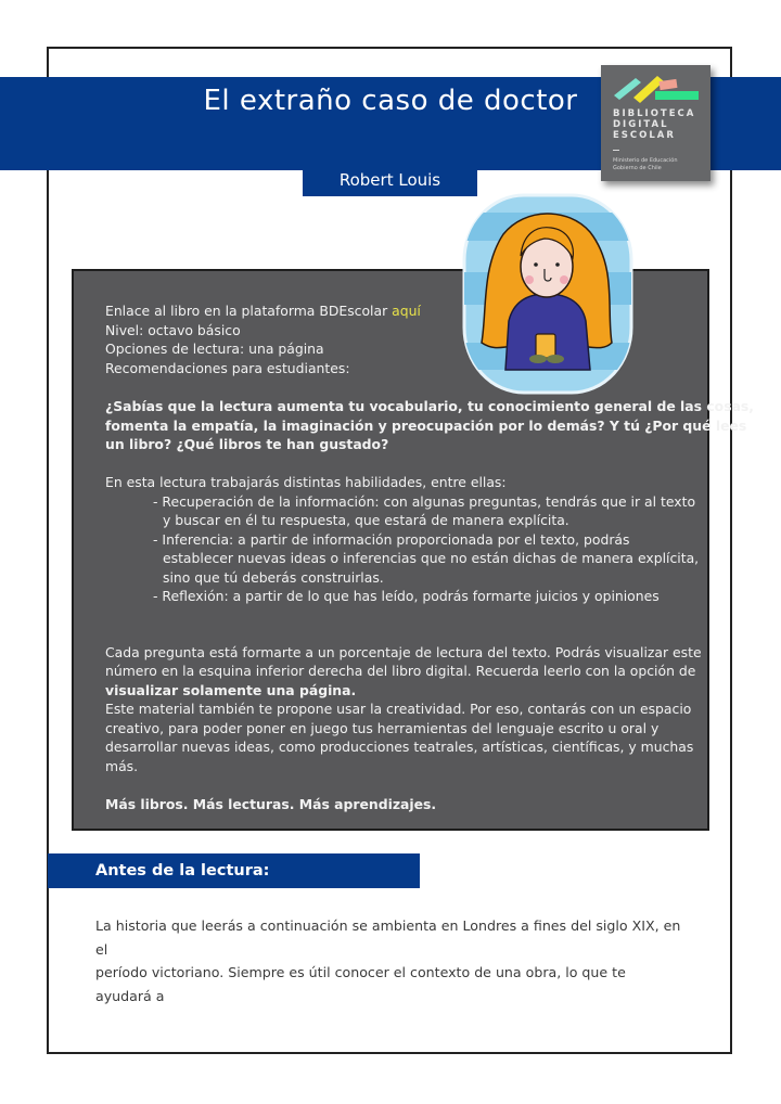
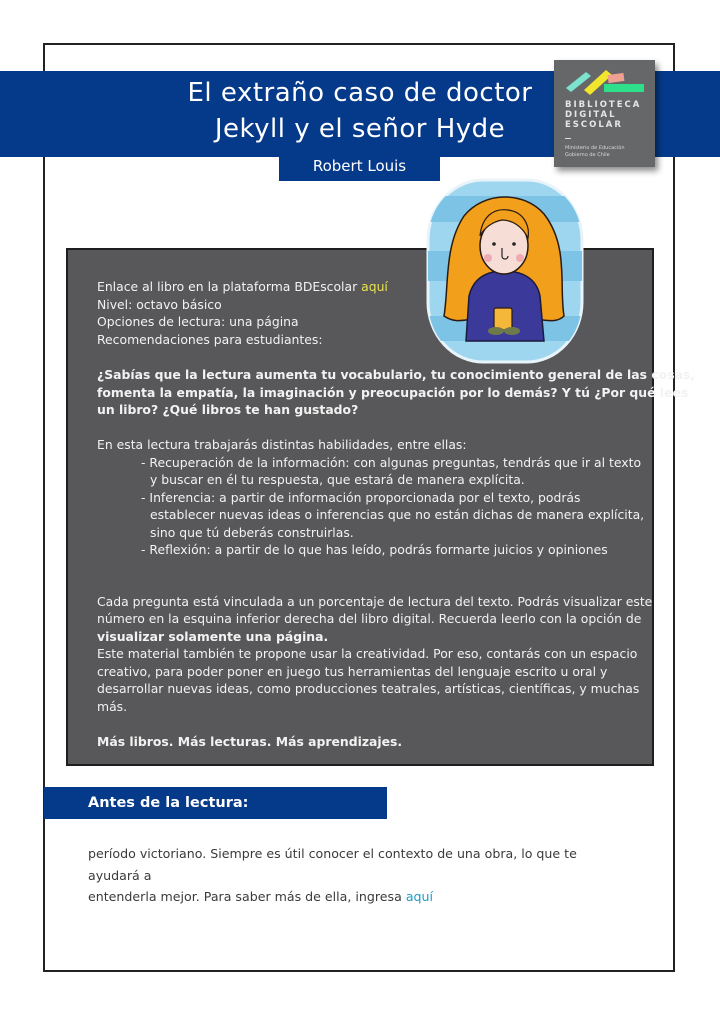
  El extraño caso de doctor
+ Jekyll y el señor Hyde
  Robert Louis
  BIBLIOTECA
  DIGITAL
  ESCOLAR
  Enlace al libro en la plataforma BDEscolar aquí
  Nivel: octavo básico
  Opciones de lectura: una página
  Recomendaciones para estudiantes:
  ¿Sabías que la lectura aumenta tu vocabulario, tu conocimiento general de las cosas,
  fomenta la empatía, la imaginación y preocupación por lo demás? Y tú ¿Por qué lees
  un libro? ¿Qué libros te han gustado?
  En esta lectura trabajarás distintas habilidades, entre ellas:
  - Recuperación de la información: con algunas preguntas, tendrás que ir al texto
  y buscar en él tu respuesta, que estará de manera explícita.
  - Inferencia: a partir de información proporcionada por el texto, podrás
  establecer nuevas ideas o inferencias que no están dichas de manera explícita,
  sino que tú deberás construirlas.
  - Reflexión: a partir de lo que has leído, podrás formarte juicios y opiniones
- Cada pregunta está formarte a un porcentaje de lectura del texto. Podrás visualizar este
+ Cada pregunta está vinculada a un porcentaje de lectura del texto. Podrás visualizar este
  número en la esquina inferior derecha del libro digital. Recuerda leerlo con la opción de
  visualizar solamente una página.
  Este material también te propone usar la creatividad. Por eso, contarás con un espacio
  creativo, para poder poner en juego tus herramientas del lenguaje escrito u oral y
  desarrollar nuevas ideas, como producciones teatrales, artísticas, científicas, y muchas
  más.
  Más libros. Más lecturas. Más aprendizajes.
  Antes de la lectura:
- La historia que leerás a continuación se ambienta en Londres a fines del siglo XIX, en el
  período victoriano. Siempre es útil conocer el contexto de una obra, lo que te ayudará a
+ entenderla mejor. Para saber más de ella, ingresa aquí
